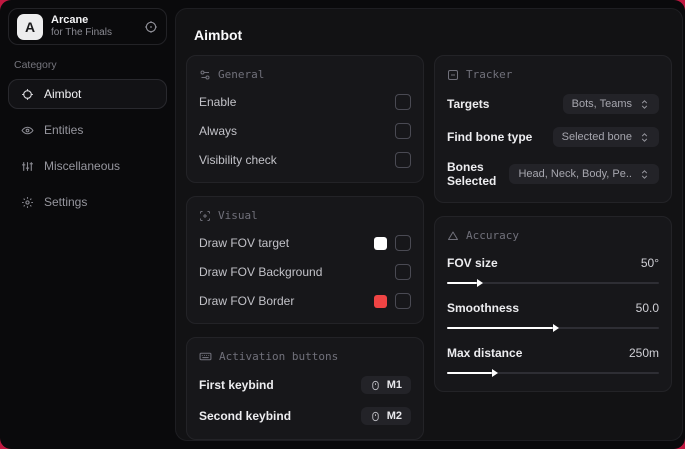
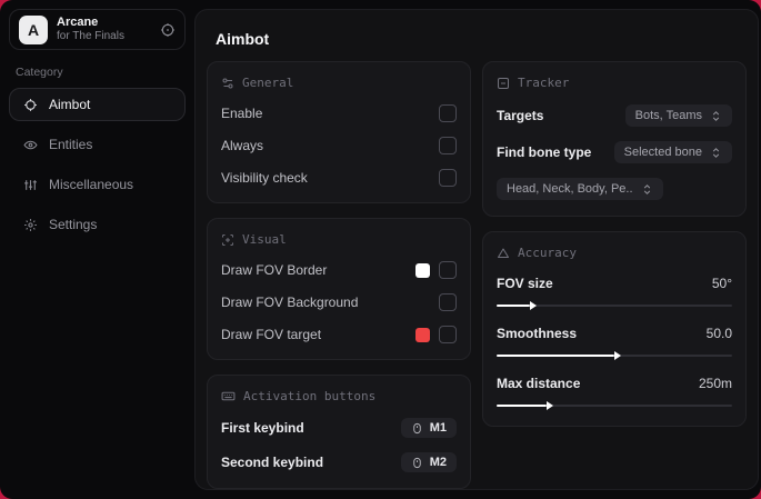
  A
  Arcane
  for The Finals
  Category
  Aimbot
  Entities
  Miscellaneous
  Settings
  Aimbot
  General
  Enable
  Always
  Visibility check
  Visual
- Draw FOV target
+ Draw FOV Border
  Draw FOV Background
- Draw FOV Border
+ Draw FOV target
  Activation buttons
  First keybind
  M1
  Second keybind
  M2
  Tracker
  Targets
  Bots, Teams
  Find bone type
  Selected bone
- Bones Selected
  Head, Neck, Body, Pe..
  Accuracy
  FOV size
  50°
  Smoothness
  50.0
  Max distance
  250m
